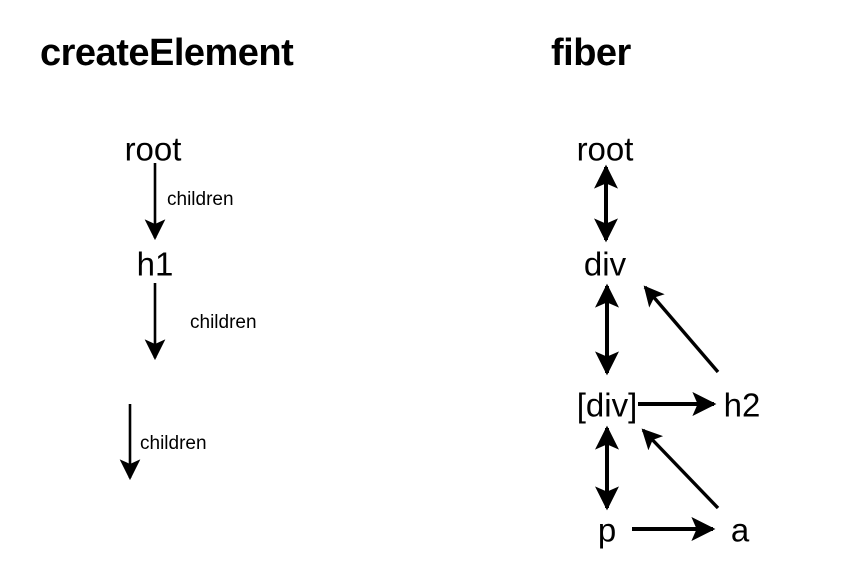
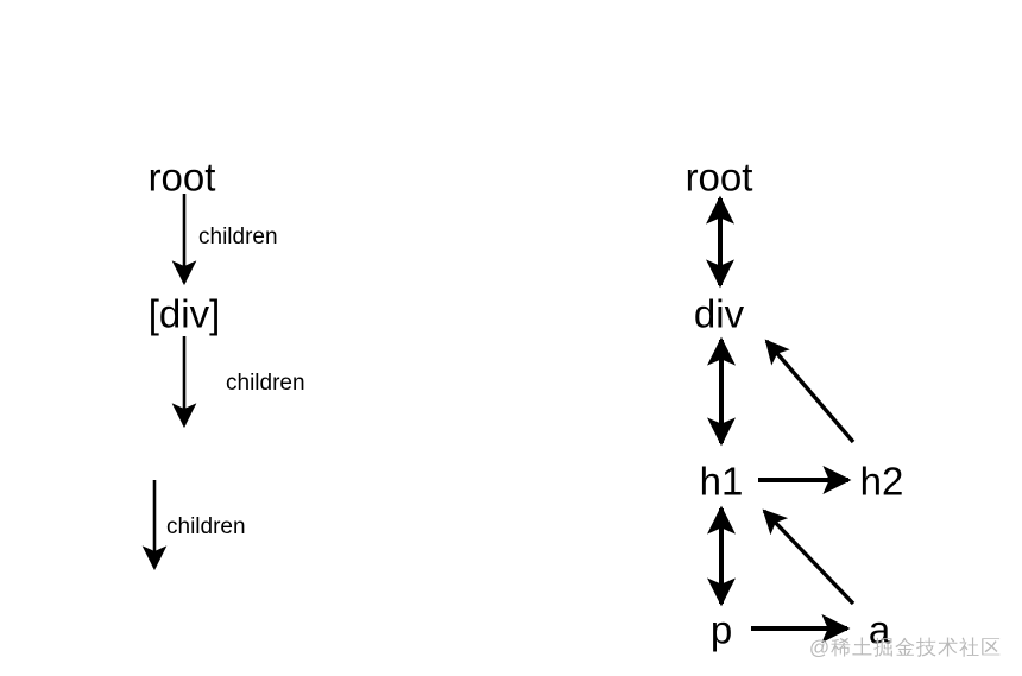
- createElement
- fiber
  root
- h1
+ [div]
  children
  children
  children
  root
  div
- [div]
+ h1
  h2
  p
  a
+ @稀土掘金技术社区
